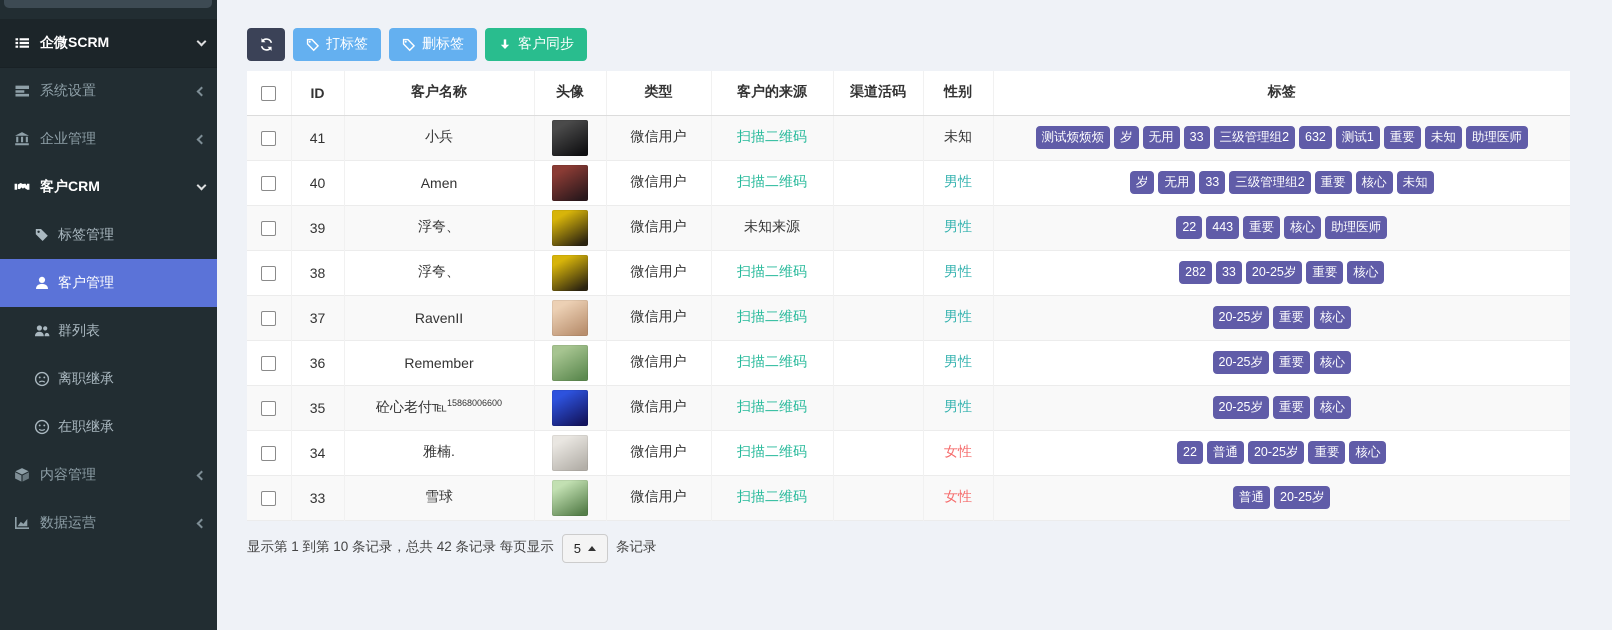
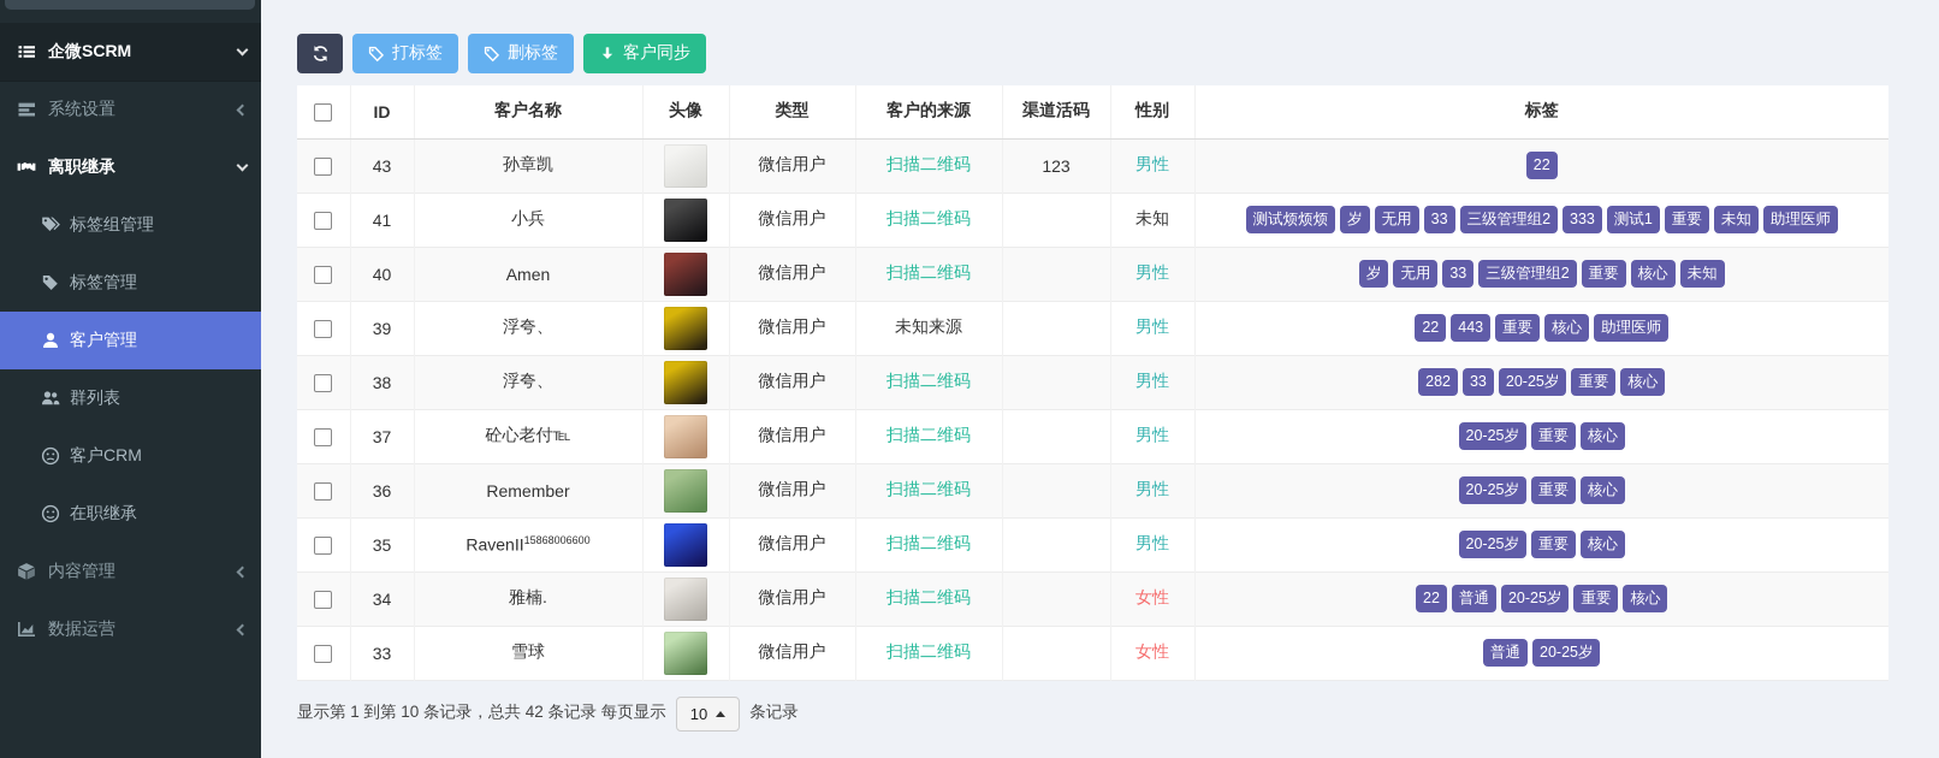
  企微SCRM
  系统设置
- 企业管理
- 客户CRM
+ 离职继承
+ 标签组管理
  标签管理
  客户管理
  群列表
- 离职继承
+ 客户CRM
  在职继承
  内容管理
  数据运营
  打标签
  删标签
  客户同步
  	ID	客户名称	头像	类型	客户的来源	渠道活码	性别	标签
+ 	43	孙章凯		微信用户	扫描二维码	123	男性	22
- 	41	小兵		微信用户	扫描二维码		未知	测试烦烦烦 岁 无用 33 三级管理组2 632 测试1 重要 未知 助理医师
+ 	41	小兵		微信用户	扫描二维码		未知	测试烦烦烦 岁 无用 33 三级管理组2 333 测试1 重要 未知 助理医师
  	40	Amen		微信用户	扫描二维码		男性	岁 无用 33 三级管理组2 重要 核心 未知
  	39	浮夸、		微信用户	未知来源		男性	22 443 重要 核心 助理医师
  	38	浮夸、		微信用户	扫描二维码		男性	282 33 20-25岁 重要 核心
- 	37	RavenII		微信用户	扫描二维码		男性	20-25岁 重要 核心
+ 	37	砼心老付℡		微信用户	扫描二维码		男性	20-25岁 重要 核心
  	36	Remember		微信用户	扫描二维码		男性	20-25岁 重要 核心
- 	35	砼心老付℡15868006600		微信用户	扫描二维码		男性	20-25岁 重要 核心
+ 	35	RavenII15868006600		微信用户	扫描二维码		男性	20-25岁 重要 核心
  	34	雅楠.		微信用户	扫描二维码		女性	22 普通 20-25岁 重要 核心
  	33	雪球		微信用户	扫描二维码		女性	普通 20-25岁
  显示第 1 到第 10 条记录，总共 42 条记录 每页显示
- 5
+ 10
  条记录
